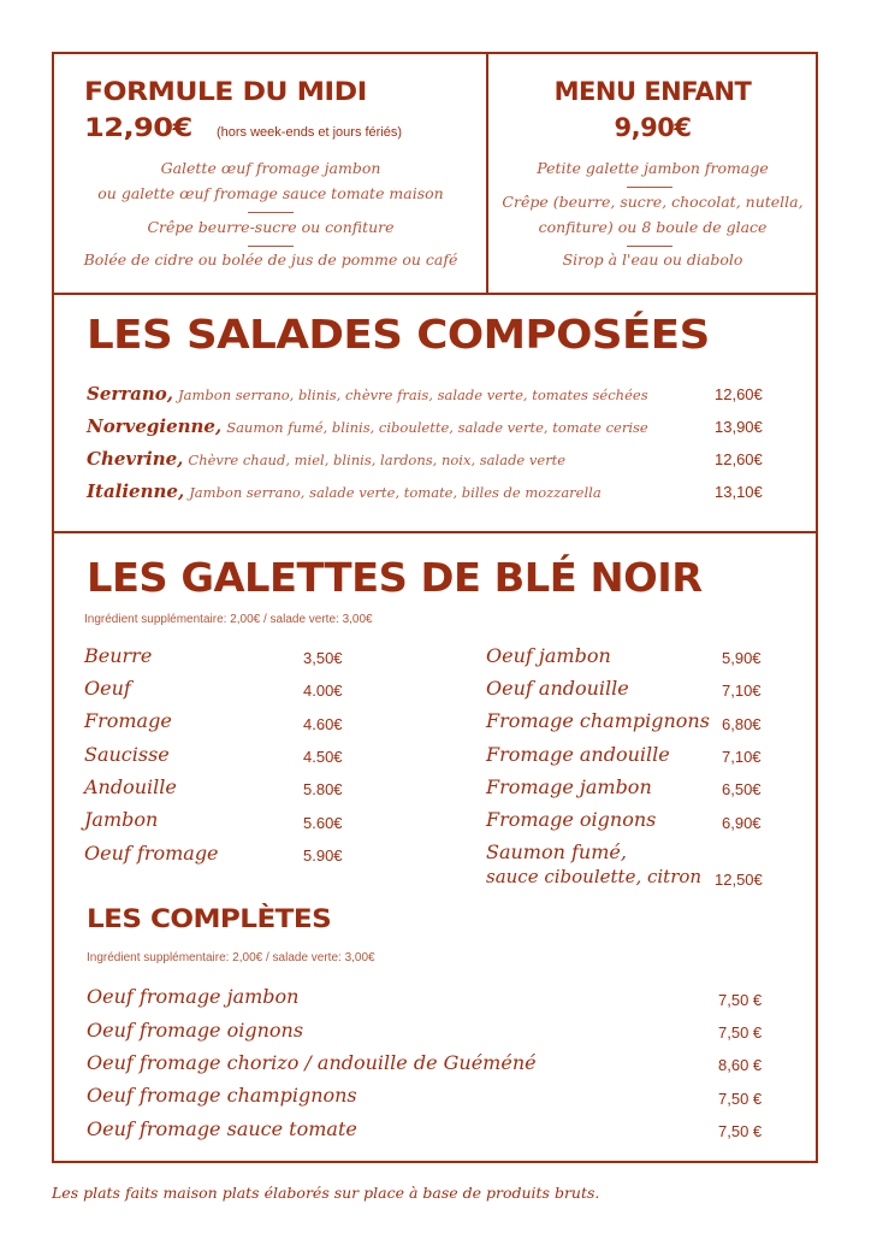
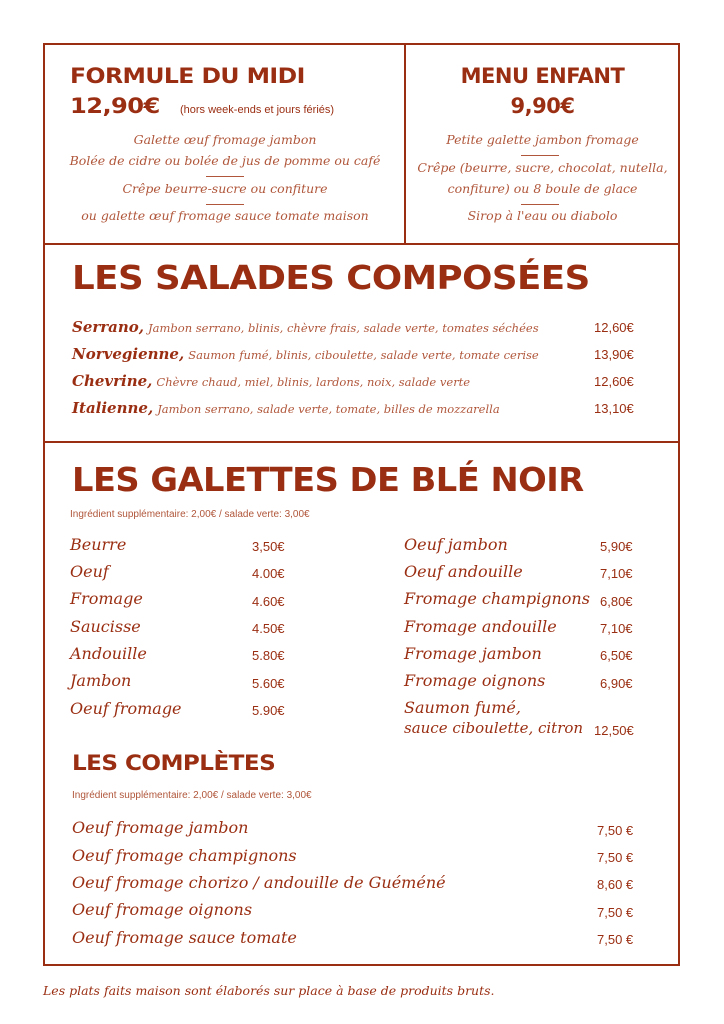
  FORMULE DU MIDI
  12,90€
  (hors week-ends et jours fériés)
  Galette œuf fromage jambon
- ou galette œuf fromage sauce tomate maison
+ Bolée de cidre ou bolée de jus de pomme ou café
  Crêpe beurre-sucre ou confiture
- Bolée de cidre ou bolée de jus de pomme ou café
+ ou galette œuf fromage sauce tomate maison
  MENU ENFANT
  9,90€
  Petite galette jambon fromage
  Crêpe (beurre, sucre, chocolat, nutella,
  confiture) ou 8 boule de glace
  Sirop à l'eau ou diabolo
  LES SALADES COMPOSÉES
  Serrano, Jambon serrano, blinis, chèvre frais, salade verte, tomates séchées
  12,60€
  Norvegienne, Saumon fumé, blinis, ciboulette, salade verte, tomate cerise
  13,90€
  Chevrine, Chèvre chaud, miel, blinis, lardons, noix, salade verte
  12,60€
  Italienne, Jambon serrano, salade verte, tomate, billes de mozzarella
  13,10€
  LES GALETTES DE BLÉ NOIR
  Ingrédient supplémentaire: 2,00€ / salade verte: 3,00€
  Beurre
  3,50€
  Oeuf
  4.00€
  Fromage
  4.60€
  Saucisse
  4.50€
  Andouille
  5.80€
  Jambon
  5.60€
  Oeuf fromage
  5.90€
  Oeuf jambon
  5,90€
  Oeuf andouille
  7,10€
  Fromage champignons
  6,80€
  Fromage andouille
  7,10€
  Fromage jambon
  6,50€
  Fromage oignons
  6,90€
  Saumon fumé,
  sauce ciboulette, citron
  12,50€
  LES COMPLÈTES
  Ingrédient supplémentaire: 2,00€ / salade verte: 3,00€
  Oeuf fromage jambon
  7,50 €
- Oeuf fromage oignons
+ Oeuf fromage champignons
  7,50 €
  Oeuf fromage chorizo / andouille de Guéméné
  8,60 €
- Oeuf fromage champignons
+ Oeuf fromage oignons
  7,50 €
  Oeuf fromage sauce tomate
  7,50 €
- Les plats faits maison plats élaborés sur place à base de produits bruts.
+ Les plats faits maison sont élaborés sur place à base de produits bruts.
